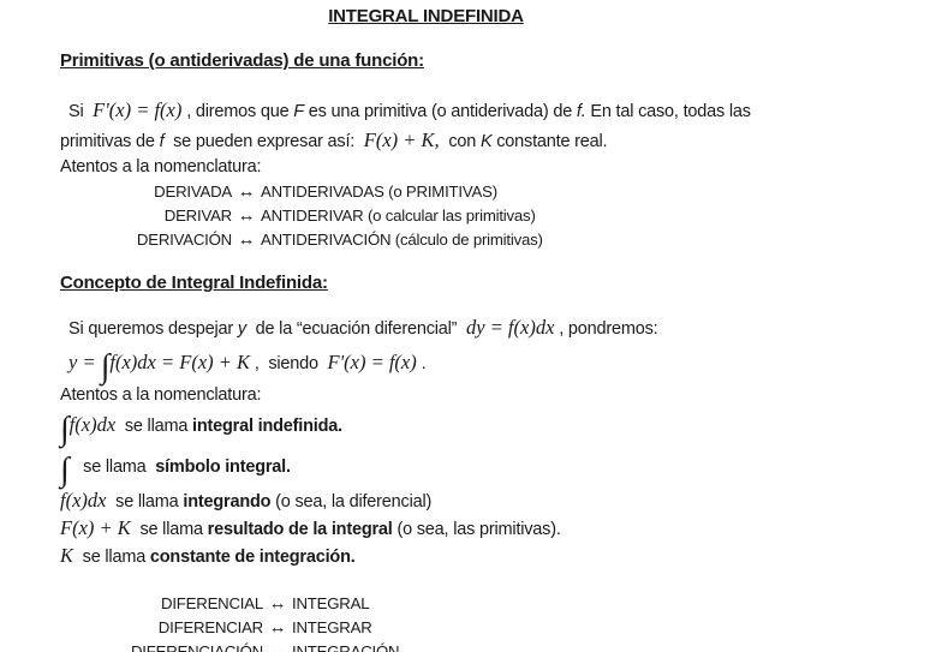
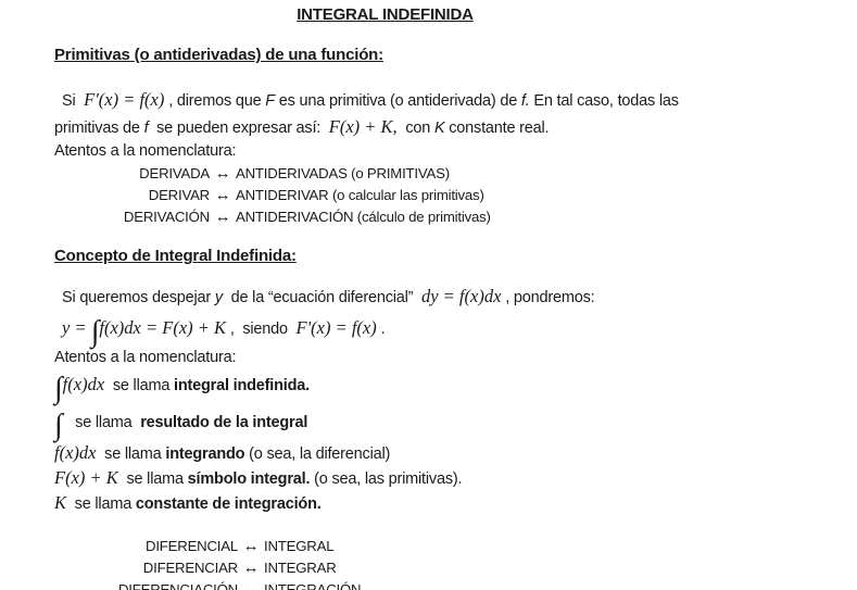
  INTEGRAL INDEFINIDA
  Primitivas (o antiderivadas) de una función:
  Si F'(x) = f(x) , diremos que F es una primitiva (o antiderivada) de f. En tal caso, todas las
  primitivas de f se pueden expresar así: F(x) + K, con K constante real.
  Atentos a la nomenclatura:
  DERIVADA
  ↔
  ANTIDERIVADAS (o PRIMITIVAS)
  DERIVAR
  ↔
  ANTIDERIVAR (o calcular las primitivas)
  DERIVACIÓN
  ↔
  ANTIDERIVACIÓN (cálculo de primitivas)
  Concepto de Integral Indefinida:
  Si queremos despejar y de la “ecuación diferencial” dy = f(x)dx , pondremos:
  y = ∫f(x)dx = F(x) + K , siendo F'(x) = f(x) .
  Atentos a la nomenclatura:
  ∫f(x)dx se llama integral indefinida.
- ∫ se llama símbolo integral.
+ ∫ se llama resultado de la integral
  f(x)dx se llama integrando (o sea, la diferencial)
- F(x) + K se llama resultado de la integral (o sea, las primitivas).
+ F(x) + K se llama símbolo integral. (o sea, las primitivas).
  K se llama constante de integración.
  DIFERENCIAL
  ↔
  INTEGRAL
  DIFERENCIAR
  ↔
  INTEGRAR
